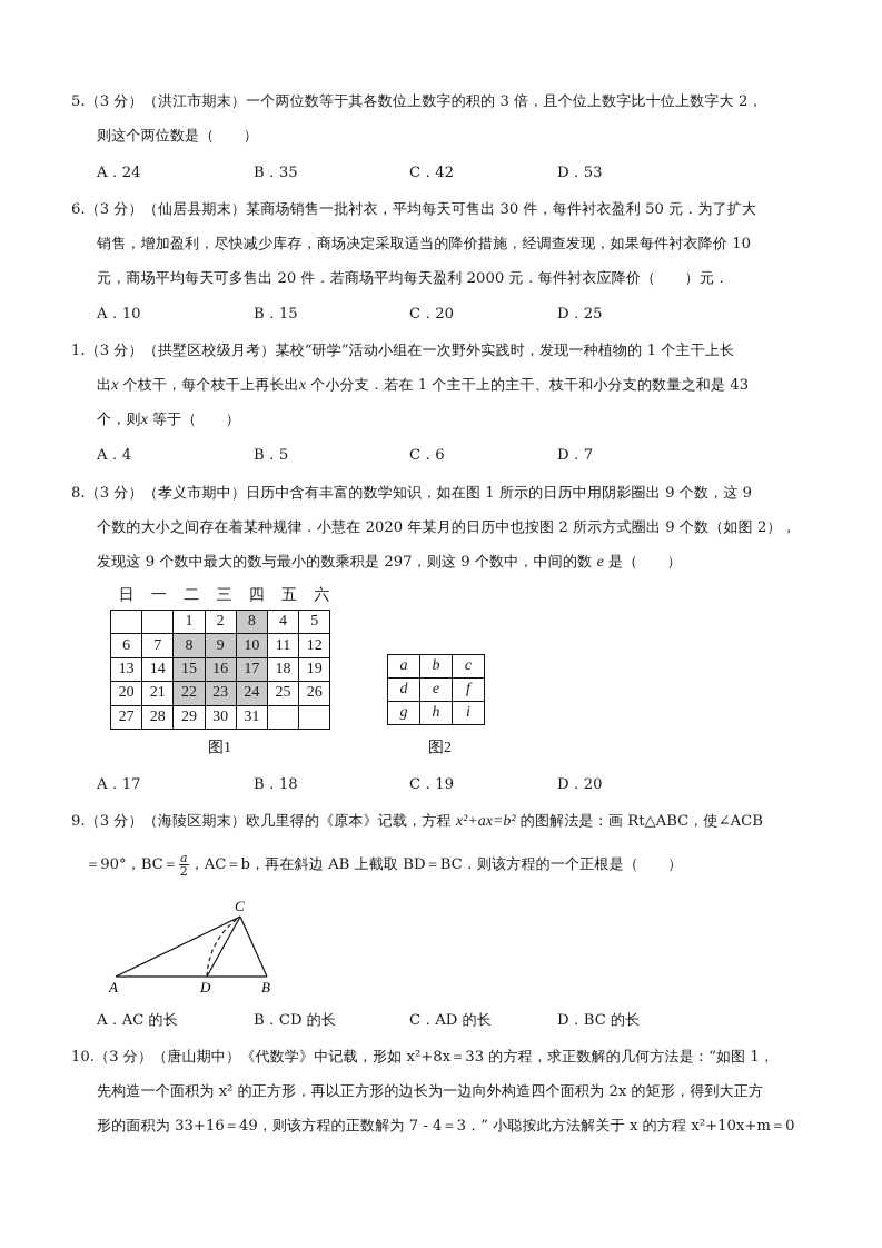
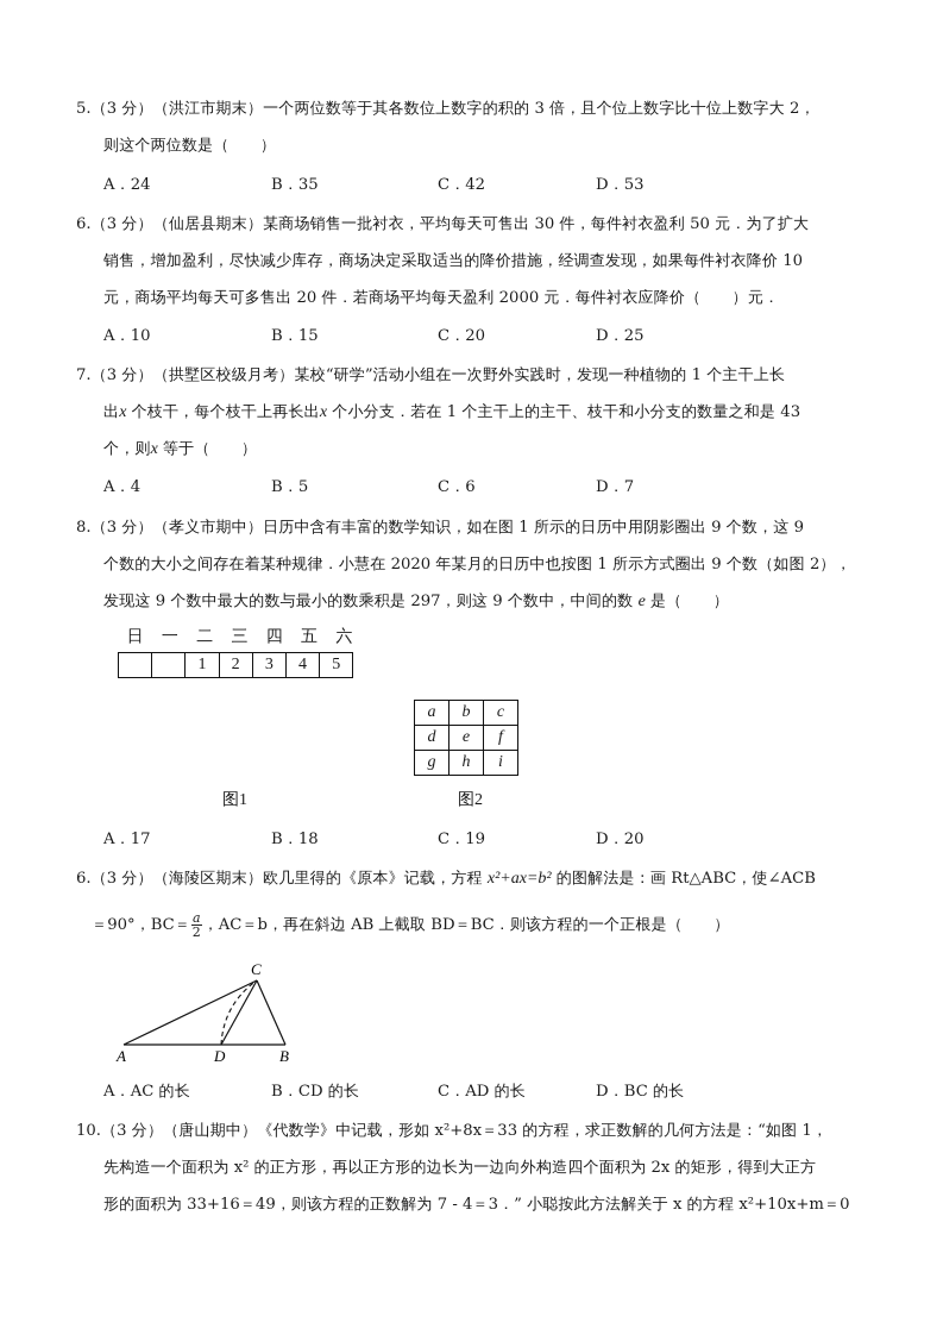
  5.（3 分）（洪江市期末）一个两位数等于其各数位上数字的积的 3 倍，且个位上数字比十位上数字大 2，
  则这个两位数是（ ）
  A．24
  B．35
  C．42
  D．53
  6.（3 分）（仙居县期末）某商场销售一批衬衣，平均每天可售出 30 件，每件衬衣盈利 50 元．为了扩大
  销售，增加盈利，尽快减少库存，商场决定采取适当的降价措施，经调查发现，如果每件衬衣降价 10
  元，商场平均每天可多售出 20 件．若商场平均每天盈利 2000 元．每件衬衣应降价（ ）元．
  A．10
  B．15
  C．20
  D．25
- 1.（3 分）（拱墅区校级月考）某校“研学”活动小组在一次野外实践时，发现一种植物的 1 个主干上长
+ 7.（3 分）（拱墅区校级月考）某校“研学”活动小组在一次野外实践时，发现一种植物的 1 个主干上长
  出x 个枝干，每个枝干上再长出x 个小分支．若在 1 个主干上的主干、枝干和小分支的数量之和是 43
  个，则x 等于（ ）
  A．4
  B．5
  C．6
  D．7
  8.（3 分）（孝义市期中）日历中含有丰富的数学知识，如在图 1 所示的日历中用阴影圈出 9 个数，这 9
- 个数的大小之间存在着某种规律．小慧在 2020 年某月的日历中也按图 2 所示方式圈出 9 个数（如图 2），
+ 个数的大小之间存在着某种规律．小慧在 2020 年某月的日历中也按图 1 所示方式圈出 9 个数（如图 2），
  发现这 9 个数中最大的数与最小的数乘积是 297，则这 9 个数中，中间的数 e 是（ ）
  日
  一
  二
  三
  四
  五
  六
- 		1	2	8	4	5
+ 		1	2	3	4	5
- 6	7	8	9	10	11	12
- 13	14	15	16	17	18	19
- 20	21	22	23	24	25	26
- 27	28	29	30	31
  图1
  a	b	c
  d	e	f
  g	h	i
  图2
  A．17
  B．18
  C．19
  D．20
- 9.（3 分）（海陵区期末）欧几里得的《原本》记载，方程 x²+ax=b² 的图解法是：画 Rt△ABC，使∠ACB
+ 6.（3 分）（海陵区期末）欧几里得的《原本》记载，方程 x²+ax=b² 的图解法是：画 Rt△ABC，使∠ACB
  ＝90°，BC＝
  a
  2
  ，AC＝b，再在斜边 AB 上截取 BD＝BC．则该方程的一个正根是（ ）
  A
  D
  B
  C
  A．AC 的长
  B．CD 的长
  C．AD 的长
  D．BC 的长
  10.（3 分）（唐山期中）《代数学》中记载，形如 x²+8x＝33 的方程，求正数解的几何方法是：“如图 1，
  先构造一个面积为 x² 的正方形，再以正方形的边长为一边向外构造四个面积为 2x 的矩形，得到大正方
  形的面积为 33+16＝49，则该方程的正数解为 7 - 4＝3．” 小聪按此方法解关于 x 的方程 x²+10x+m＝0
